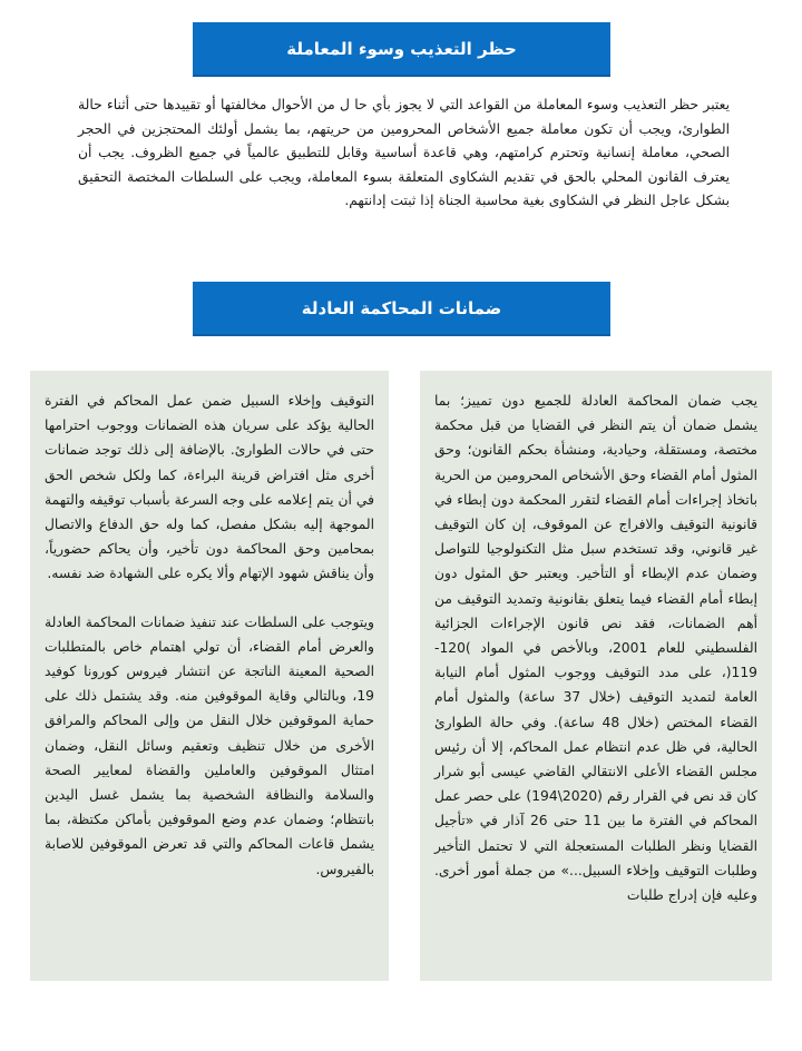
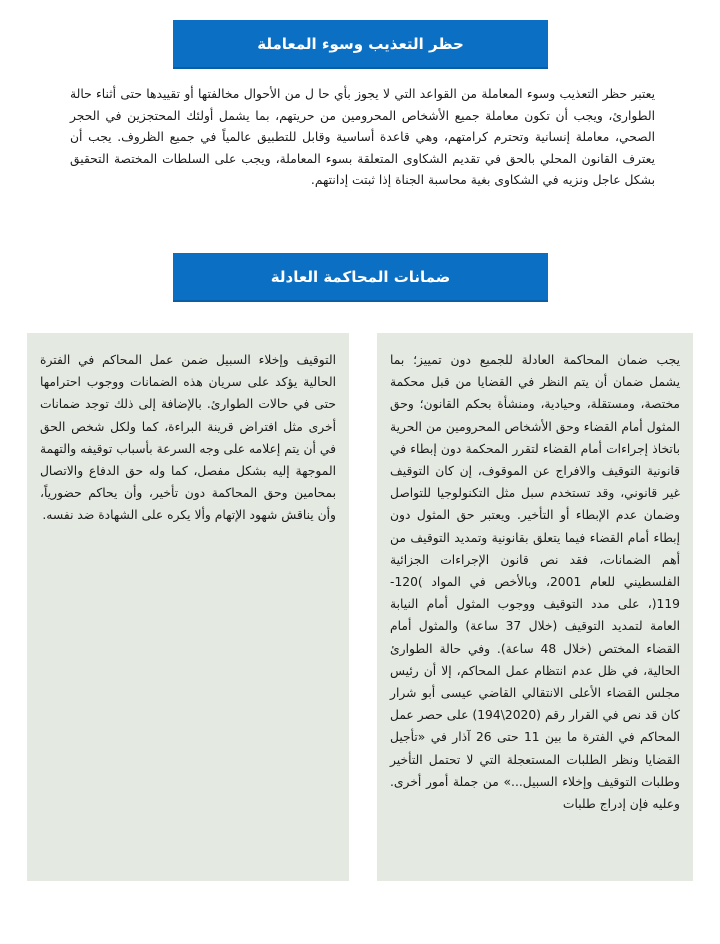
  حظر التعذيب وسوء المعاملة
- يعتبر حظر التعذيب وسوء المعاملة من القواعد التي لا يجوز بأي حا ل من الأحوال مخالفتها أو تقييدها حتى أثناء حالة الطوارئ، ويجب أن تكون معاملة جميع الأشخاص المحرومين من حريتهم، بما يشمل أولئك المحتجزين في الحجر الصحي، معاملة إنسانية وتحترم كرامتهم، وهي قاعدة أساسية وقابل للتطبيق عالمياً في جميع الظروف. يجب أن يعترف القانون المحلي بالحق في تقديم الشكاوى المتعلقة بسوء المعاملة، ويجب على السلطات المختصة التحقيق بشكل عاجل النظر في الشكاوى بغية محاسبة الجناة إذا ثبتت إدانتهم.
+ يعتبر حظر التعذيب وسوء المعاملة من القواعد التي لا يجوز بأي حا ل من الأحوال مخالفتها أو تقييدها حتى أثناء حالة الطوارئ، ويجب أن تكون معاملة جميع الأشخاص المحرومين من حريتهم، بما يشمل أولئك المحتجزين في الحجر الصحي، معاملة إنسانية وتحترم كرامتهم، وهي قاعدة أساسية وقابل للتطبيق عالمياً في جميع الظروف. يجب أن يعترف القانون المحلي بالحق في تقديم الشكاوى المتعلقة بسوء المعاملة، ويجب على السلطات المختصة التحقيق بشكل عاجل ونزيه في الشكاوى بغية محاسبة الجناة إذا ثبتت إدانتهم.
  ضمانات المحاكمة العادلة
  يجب ضمان المحاكمة العادلة للجميع دون تمييز؛ بما يشمل ضمان أن يتم النظر في القضايا من قبل محكمة مختصة، ومستقلة، وحيادية، ومنشأة بحكم القانون؛ وحق المثول أمام القضاء وحق الأشخاص المحرومين من الحرية باتخاذ إجراءات أمام القضاء لتقرر المحكمة دون إبطاء في قانونية التوقيف والافراج عن الموقوف، إن كان التوقيف غير قانوني، وقد تستخدم سبل مثل التكنولوجيا للتواصل وضمان عدم الإبطاء أو التأخير. ويعتبر حق المثول دون إبطاء أمام القضاء فيما يتعلق بقانونية وتمديد التوقيف من أهم الضمانات، فقد نص قانون الإجراءات الجزائية الفلسطيني للعام 2001، وبالأخص في المواد )120-119(، على مدد التوقيف ووجوب المثول أمام النيابة العامة لتمديد التوقيف (خلال 37 ساعة) والمثول أمام القضاء المختص (خلال 48 ساعة). وفي حالة الطوارئ الحالية، في ظل عدم انتظام عمل المحاكم، إلا أن رئيس مجلس القضاء الأعلى الانتقالي القاضي عيسى أبو شرار كان قد نص في القرار رقم (2020\194) على حصر عمل المحاكم في الفترة ما بين 11 حتى 26 آذار في «تأجيل القضايا ونظر الطلبات المستعجلة التي لا تحتمل التأخير وطلبات التوقيف وإخلاء السبيل...» من جملة أمور أخرى. وعليه فإن إدراج طلبات
  التوقيف وإخلاء السبيل ضمن عمل المحاكم في الفترة الحالية يؤكد على سريان هذه الضمانات ووجوب احترامها حتى في حالات الطوارئ. بالإضافة إلى ذلك توجد ضمانات أخرى مثل افتراض قرينة البراءة، كما ولكل شخص الحق في أن يتم إعلامه على وجه السرعة بأسباب توقيفه والتهمة الموجهة إليه بشكل مفصل، كما وله حق الدفاع والاتصال بمحامين وحق المحاكمة دون تأخير، وأن يحاكم حضورياً، وأن يناقش شهود الإتهام وألا يكره على الشهادة ضد نفسه.
- ويتوجب على السلطات عند تنفيذ ضمانات المحاكمة العادلة والعرض أمام القضاء، أن تولي اهتمام خاص بالمتطلبات الصحية المعينة الناتجة عن انتشار فيروس كورونا كوفيد 19، وبالتالي وقاية الموقوفين منه. وقد يشتمل ذلك على حماية الموقوفين خلال النقل من وإلى المحاكم والمرافق الأخرى من خلال تنظيف وتعقيم وسائل النقل، وضمان امتثال الموقوفين والعاملين والقضاة لمعايير الصحة والسلامة والنظافة الشخصية بما يشمل غسل اليدين بانتظام؛ وضمان عدم وضع الموقوفين بأماكن مكتظة، بما يشمل قاعات المحاكم والتي قد تعرض الموقوفين للاصابة بالفيروس.
